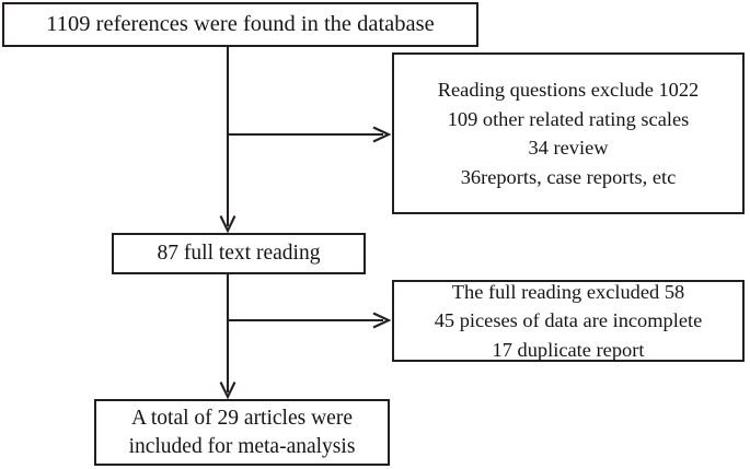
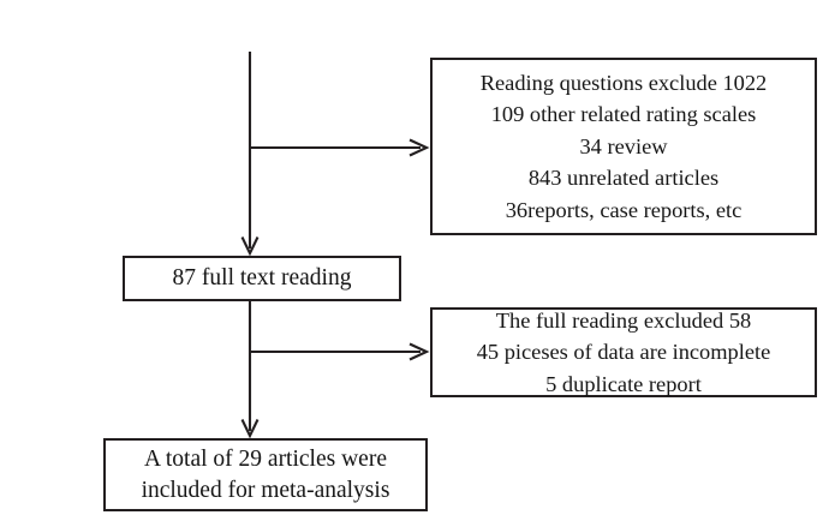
- 1109 references were found in the database
  Reading questions exclude 1022
  109 other related rating scales
  34 review
+ 843 unrelated articles
  36reports, case reports, etc
  87 full text reading
  The full reading excluded 58
  45 piceses of data are incomplete
- 17 duplicate report
+ 5 duplicate report
  A total of 29 articles were
  included for meta-analysis
